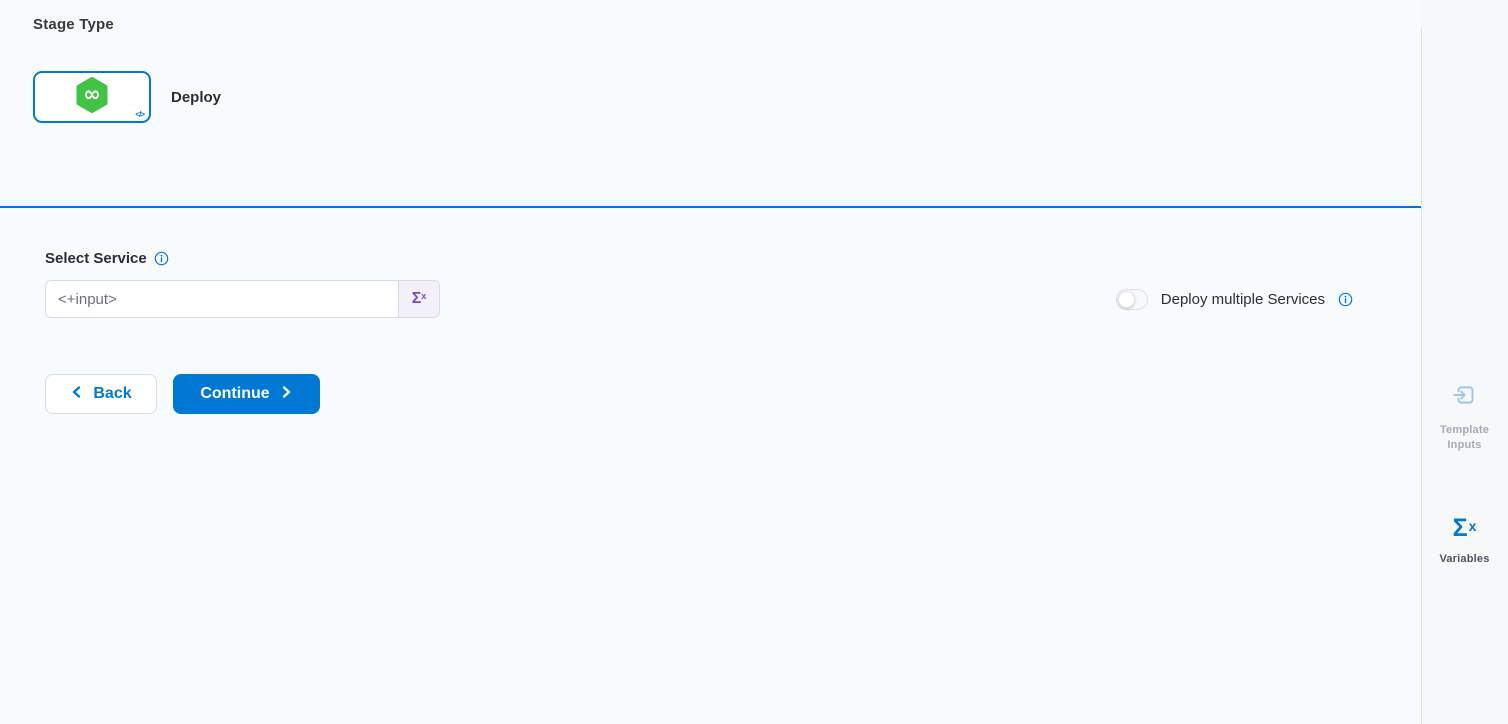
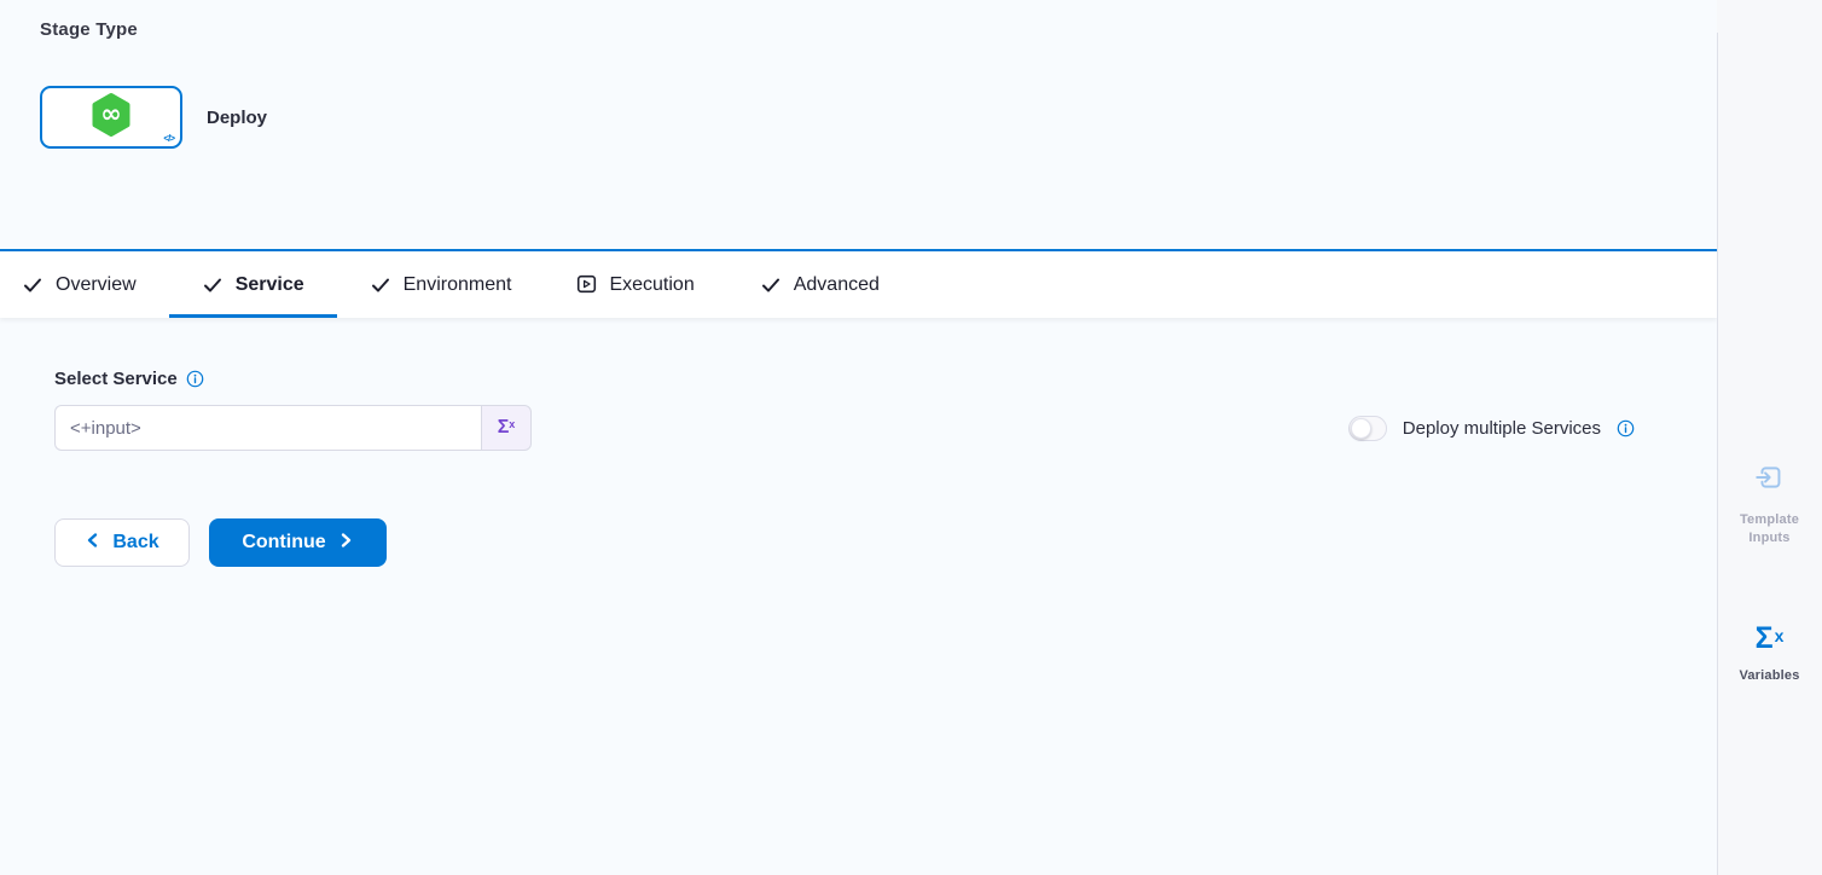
  Stage Type
  ∞
  </>
  Deploy
+ Overview
+ Service
+ Environment
+ Execution
+ Advanced
  Select Service
  <+input>
  Σ
  x
  Deploy multiple Services
  Back
  Continue
  Template Inputs
  Σ
  x
  Variables
